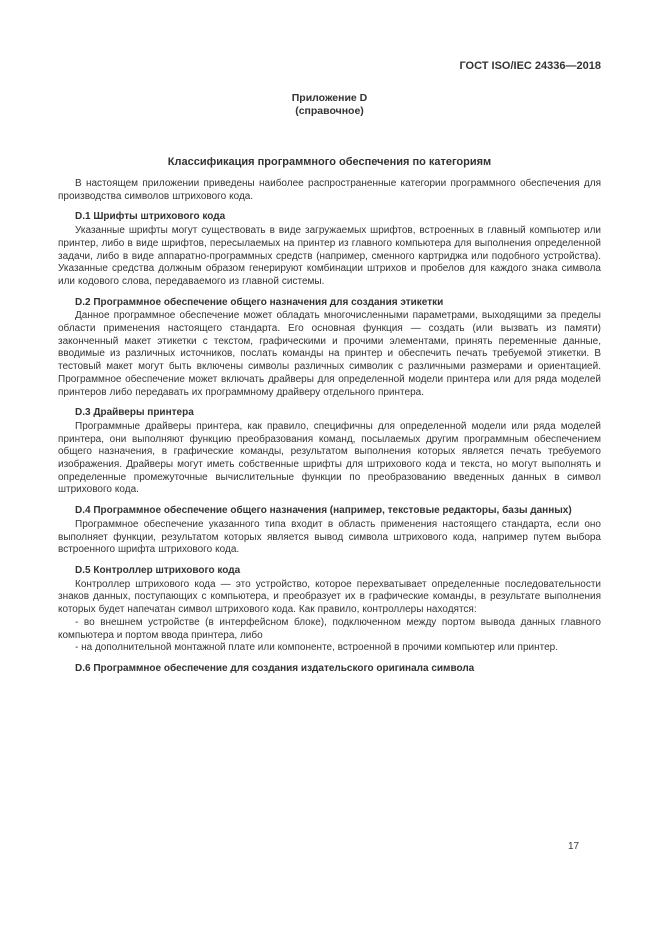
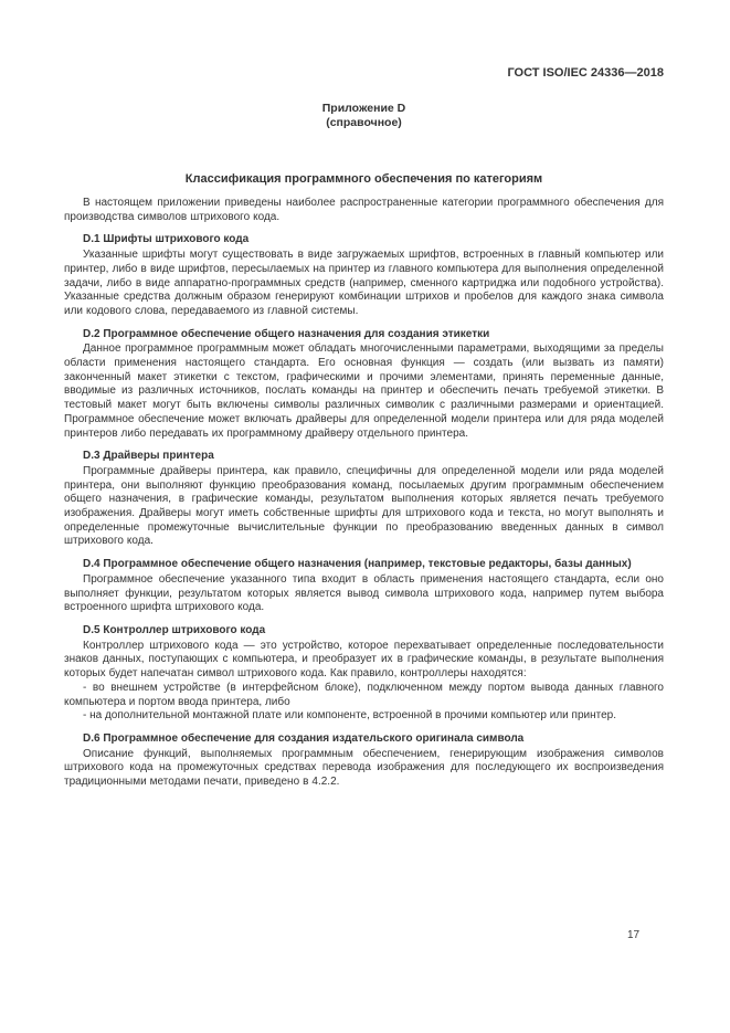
  ГОСТ ISO/IEC 24336—2018
  Приложение D
  (справочное)
  Классификация программного обеспечения по категориям
  В настоящем приложении приведены наиболее распространенные категории программного обеспечения для производства символов штрихового кода.
  D.1 Шрифты штрихового кода
  Указанные шрифты могут существовать в виде загружаемых шрифтов, встроенных в главный компьютер или принтер, либо в виде шрифтов, пересылаемых на принтер из главного компьютера для выполнения определенной задачи, либо в виде аппаратно-программных средств (например, сменного картриджа или подобного устройства). Указанные средства должным образом генерируют комбинации штрихов и пробелов для каждого знака символа или кодового слова, передаваемого из главной системы.
  D.2 Программное обеспечение общего назначения для создания этикетки
- Данное программное обеспечение может обладать многочисленными параметрами, выходящими за пределы области применения настоящего стандарта. Его основная функция — создать (или вызвать из памяти) законченный макет этикетки с текстом, графическими и прочими элементами, принять переменные данные, вводимые из различных источников, послать команды на принтер и обеспечить печать требуемой этикетки. В тестовый макет могут быть включены символы различных символик с различными размерами и ориентацией. Программное обеспечение может включать драйверы для определенной модели принтера или для ряда моделей принтеров либо передавать их программному драйверу отдельного принтера.
+ Данное программное программным может обладать многочисленными параметрами, выходящими за пределы области применения настоящего стандарта. Его основная функция — создать (или вызвать из памяти) законченный макет этикетки с текстом, графическими и прочими элементами, принять переменные данные, вводимые из различных источников, послать команды на принтер и обеспечить печать требуемой этикетки. В тестовый макет могут быть включены символы различных символик с различными размерами и ориентацией. Программное обеспечение может включать драйверы для определенной модели принтера или для ряда моделей принтеров либо передавать их программному драйверу отдельного принтера.
  D.3 Драйверы принтера
  Программные драйверы принтера, как правило, специфичны для определенной модели или ряда моделей принтера, они выполняют функцию преобразования команд, посылаемых другим программным обеспечением общего назначения, в графические команды, результатом выполнения которых является печать требуемого изображения. Драйверы могут иметь собственные шрифты для штрихового кода и текста, но могут выполнять и определенные промежуточные вычислительные функции по преобразованию введенных данных в символ штрихового кода.
  D.4 Программное обеспечение общего назначения (например, текстовые редакторы, базы данных)
  Программное обеспечение указанного типа входит в область применения настоящего стандарта, если оно выполняет функции, результатом которых является вывод символа штрихового кода, например путем выбора встроенного шрифта штрихового кода.
  D.5 Контроллер штрихового кода
  Контроллер штрихового кода — это устройство, которое перехватывает определенные последовательности знаков данных, поступающих с компьютера, и преобразует их в графические команды, в результате выполнения которых будет напечатан символ штрихового кода. Как правило, контроллеры находятся:
  - во внешнем устройстве (в интерфейсном блоке), подключенном между портом вывода данных главного компьютера и портом ввода принтера, либо
  - на дополнительной монтажной плате или компоненте, встроенной в прочими компьютер или принтер.
  D.6 Программное обеспечение для создания издательского оригинала символа
+ Описание функций, выполняемых программным обеспечением, генерирующим изображения символов штрихового кода на промежуточных средствах перевода изображения для последующего их воспроизведения традиционными методами печати, приведено в 4.2.2.
  17
